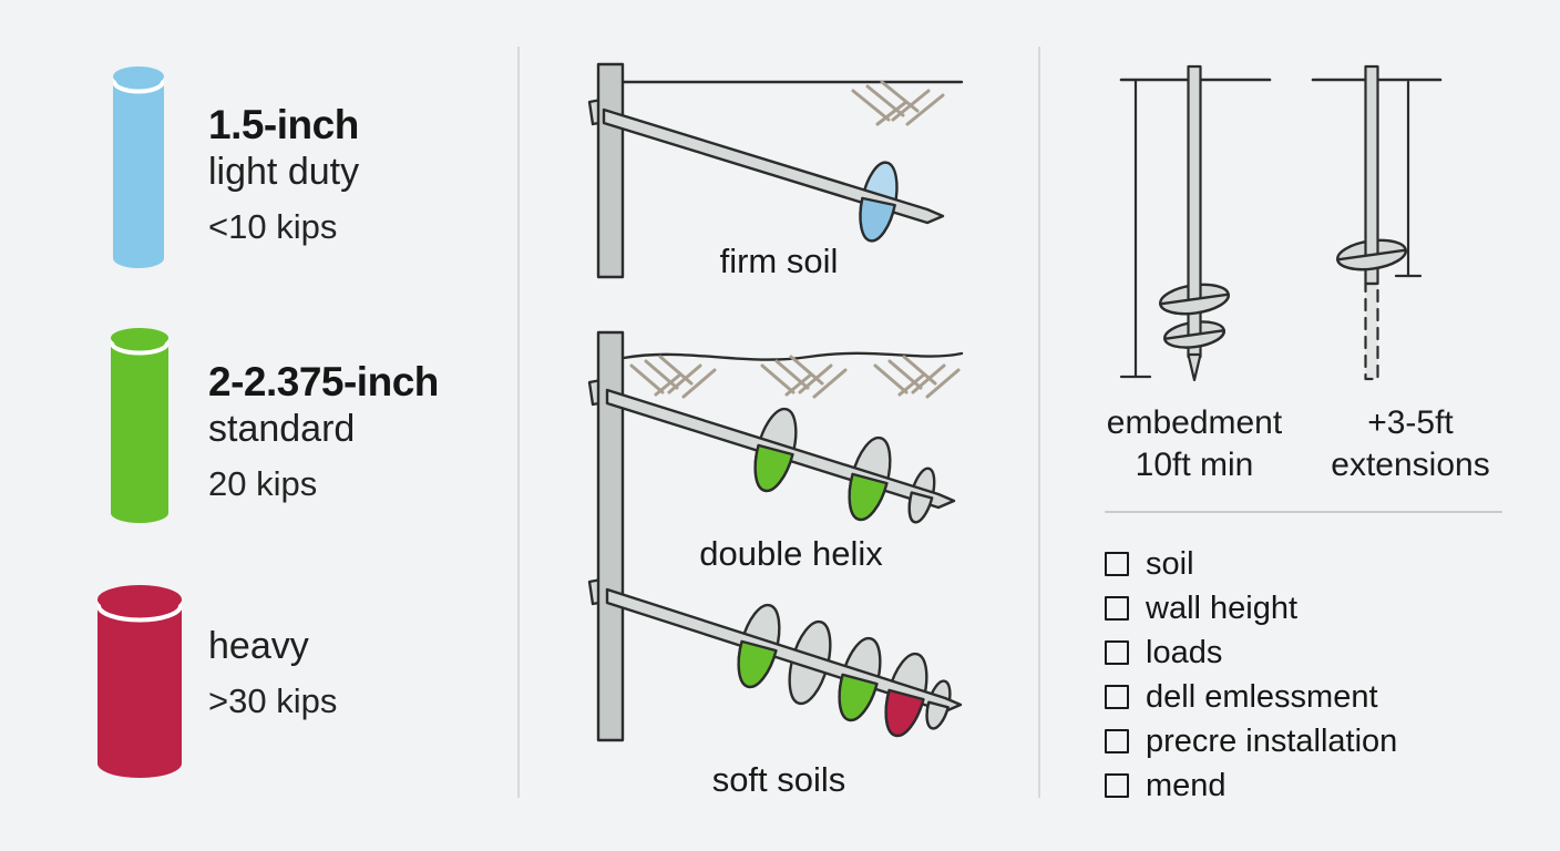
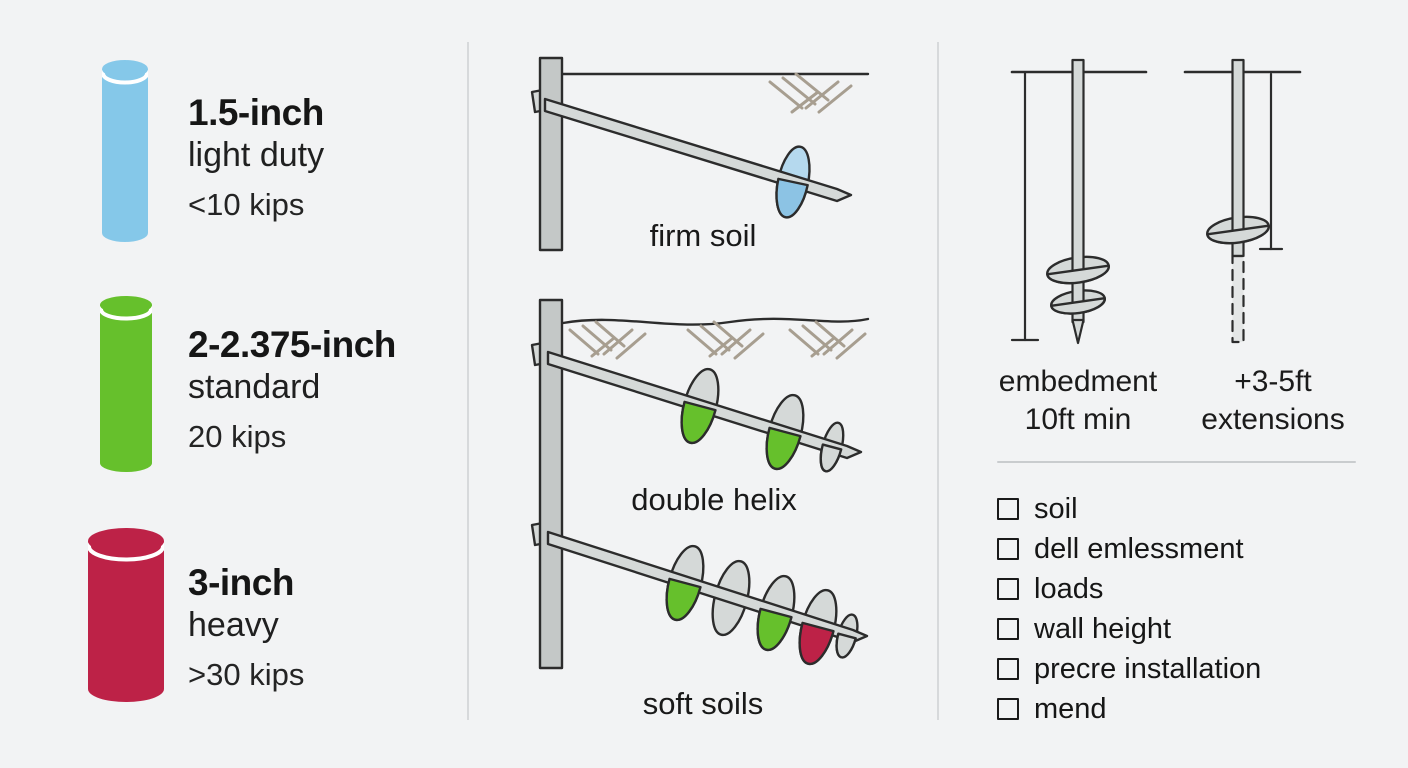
  1.5-inch
  light duty
  <10 kips
  2-2.375-inch
  standard
  20 kips
+ 3-inch
  heavy
  >30 kips
  firm soil
  double helix
  soft soils
  embedment
  10ft min
  +3-5ft
  extensions
  soil
- wall height
+ dell emlessment
  loads
- dell emlessment
+ wall height
  precre installation
  mend
